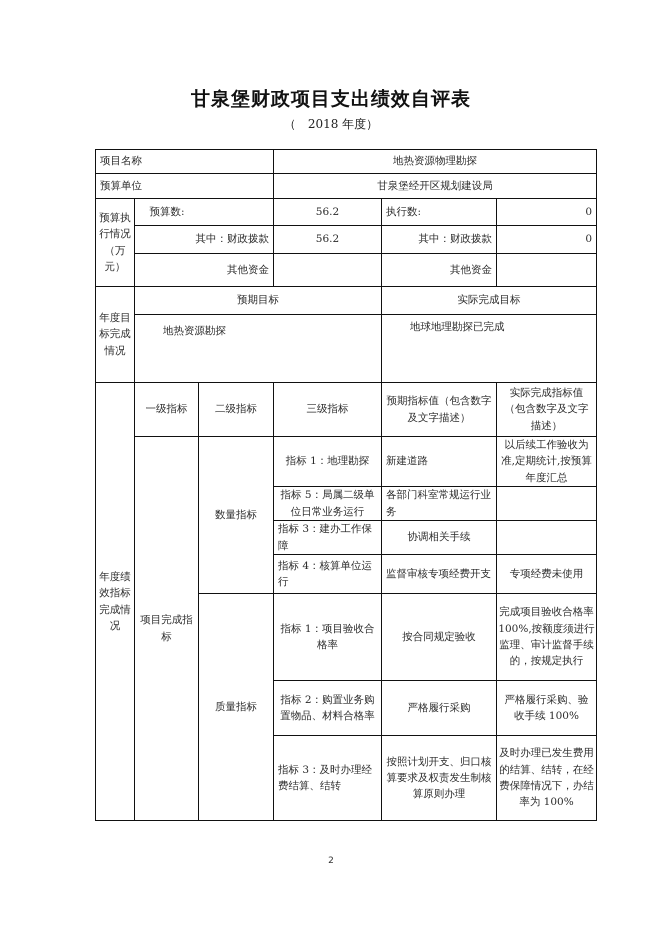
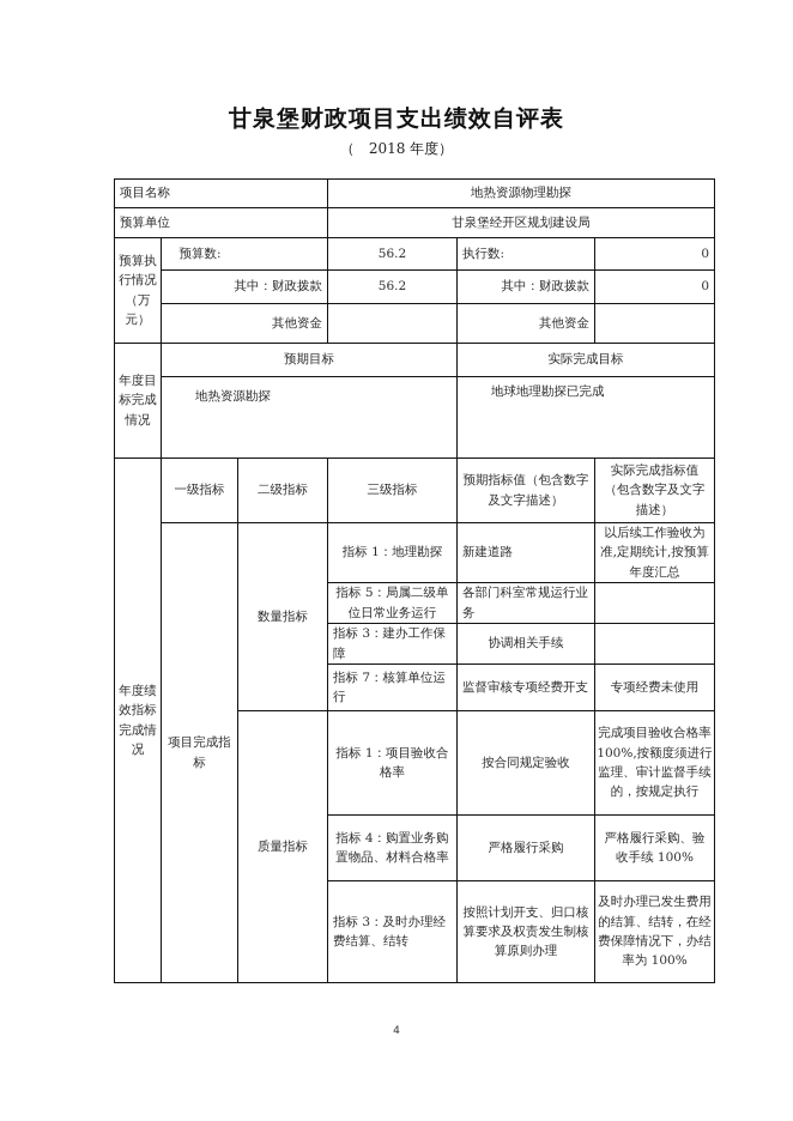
  甘泉堡财政项目支出绩效自评表
  （ 2018 年度）
  项目名称	地热资源物理勘探
  预算单位	甘泉堡经开区规划建设局
  预算执行情况（万元）	预算数:	56.2	执行数:	0
  其中：财政拨款	56.2	其中：财政拨款	0
  其他资金		其他资金
  年度目标完成情况	预期目标	实际完成目标
  地热资源勘探	地球地理勘探已完成
  年度绩效指标完成情况	一级指标	二级指标	三级指标	预期指标值（包含数字及文字描述）	实际完成指标值（包含数字及文字描述）
  项目完成指标	数量指标	指标 1：地理勘探	新建道路	以后续工作验收为准,定期统计,按预算年度汇总
  指标 5：局属二级单位日常业务运行	各部门科室常规运行业务
  指标 3：建办工作保障	协调相关手续
- 指标 4：核算单位运行	监督审核专项经费开支	专项经费未使用
+ 指标 7：核算单位运行	监督审核专项经费开支	专项经费未使用
  质量指标	指标 1：项目验收合格率	按合同规定验收	完成项目验收合格率 100%,按额度须进行监理、审计监督手续的，按规定执行
- 指标 2：购置业务购置物品、材料合格率	严格履行采购	严格履行采购、验收手续 100%
+ 指标 4：购置业务购置物品、材料合格率	严格履行采购	严格履行采购、验收手续 100%
  指标 3：及时办理经费结算、结转	按照计划开支、归口核算要求及权责发生制核算原则办理	及时办理已发生费用的结算、结转，在经费保障情况下，办结率为 100%
- 2
+ 4
